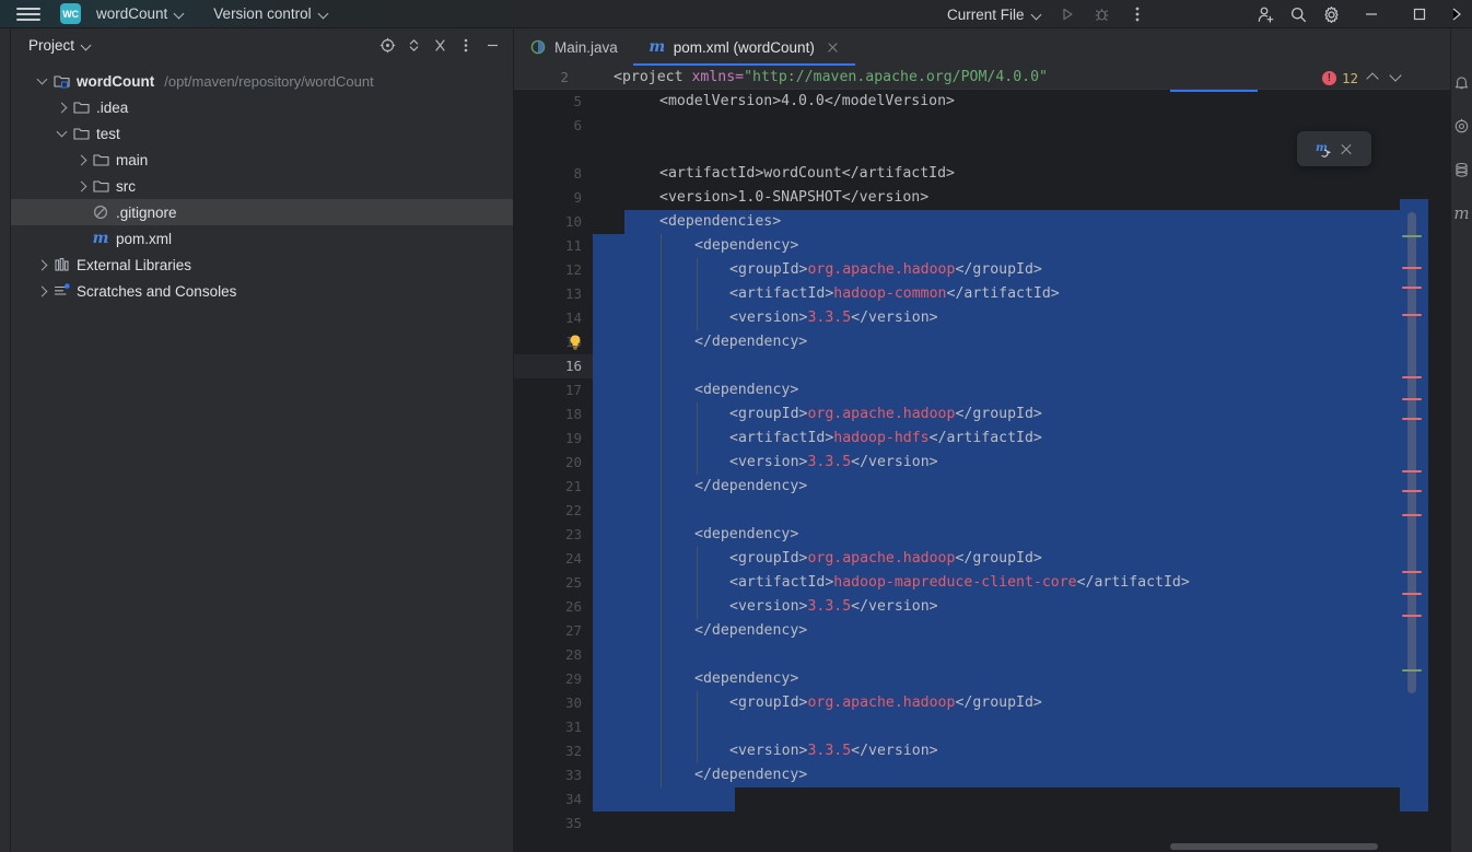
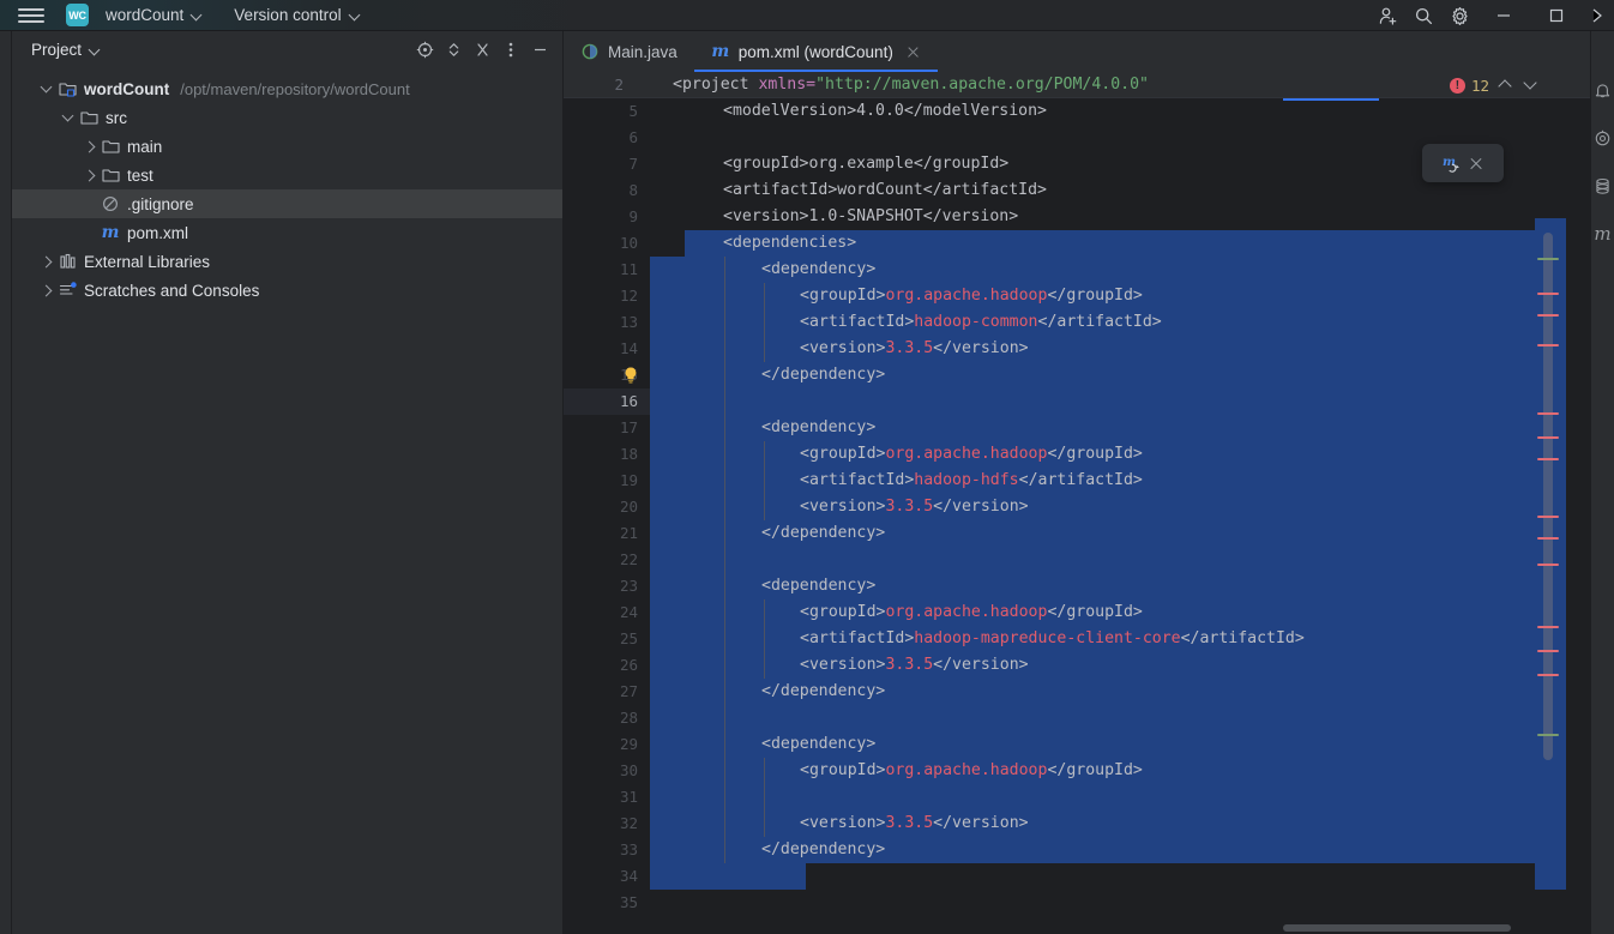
  WC
  wordCount
  Version control
- Current File
  Project
  wordCount
  /opt/maven/repository/wordCount
- .idea
- test
+ src
  main
- src
+ test
  .gitignore
  m
  pom.xml
  External Libraries
  Scratches and Consoles
  Main.java
  m
  pom.xml (wordCount)
  2
  <project xmlns="http://maven.apache.org/POM/4.0.0"
  !
  12
  5
  <modelVersion>4.0.0</modelVersion>
  6
+ 7
+ <groupId>org.example</groupId>
  8
  <artifactId>wordCount</artifactId>
  9
  <version>1.0-SNAPSHOT</version>
  10
  <dependencies>
  11
  <dependency>
  12
  <groupId>org.apache.hadoop</groupId>
  13
  <artifactId>hadoop-common</artifactId>
  14
  <version>3.3.5</version>
  </dependency>
  16
  17
  <dependency>
  18
  <groupId>org.apache.hadoop</groupId>
  19
  <artifactId>hadoop-hdfs</artifactId>
  20
  <version>3.3.5</version>
  21
  </dependency>
  22
  23
  <dependency>
  24
  <groupId>org.apache.hadoop</groupId>
  25
  <artifactId>hadoop-mapreduce-client-core</artifactId>
  26
  <version>3.3.5</version>
  27
  </dependency>
  28
  29
  <dependency>
  30
  <groupId>org.apache.hadoop</groupId>
  31
  32
  <version>3.3.5</version>
  33
  </dependency>
  34
  35
  m
  m
